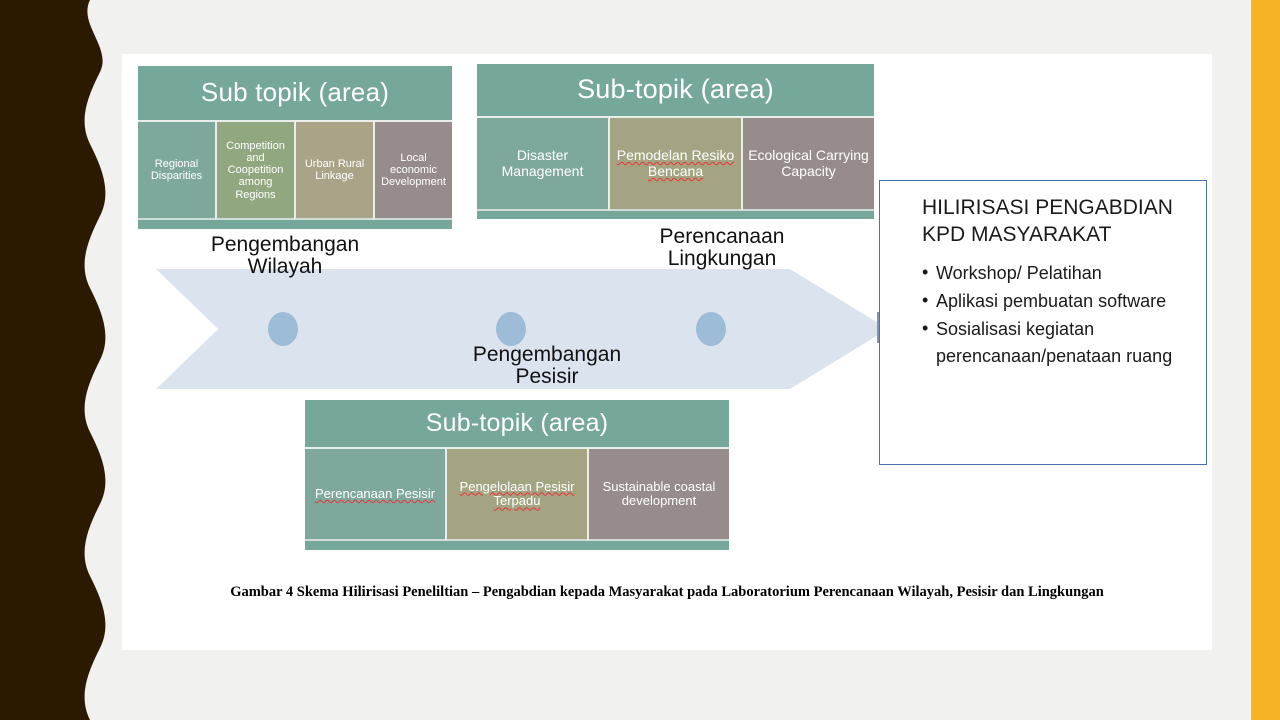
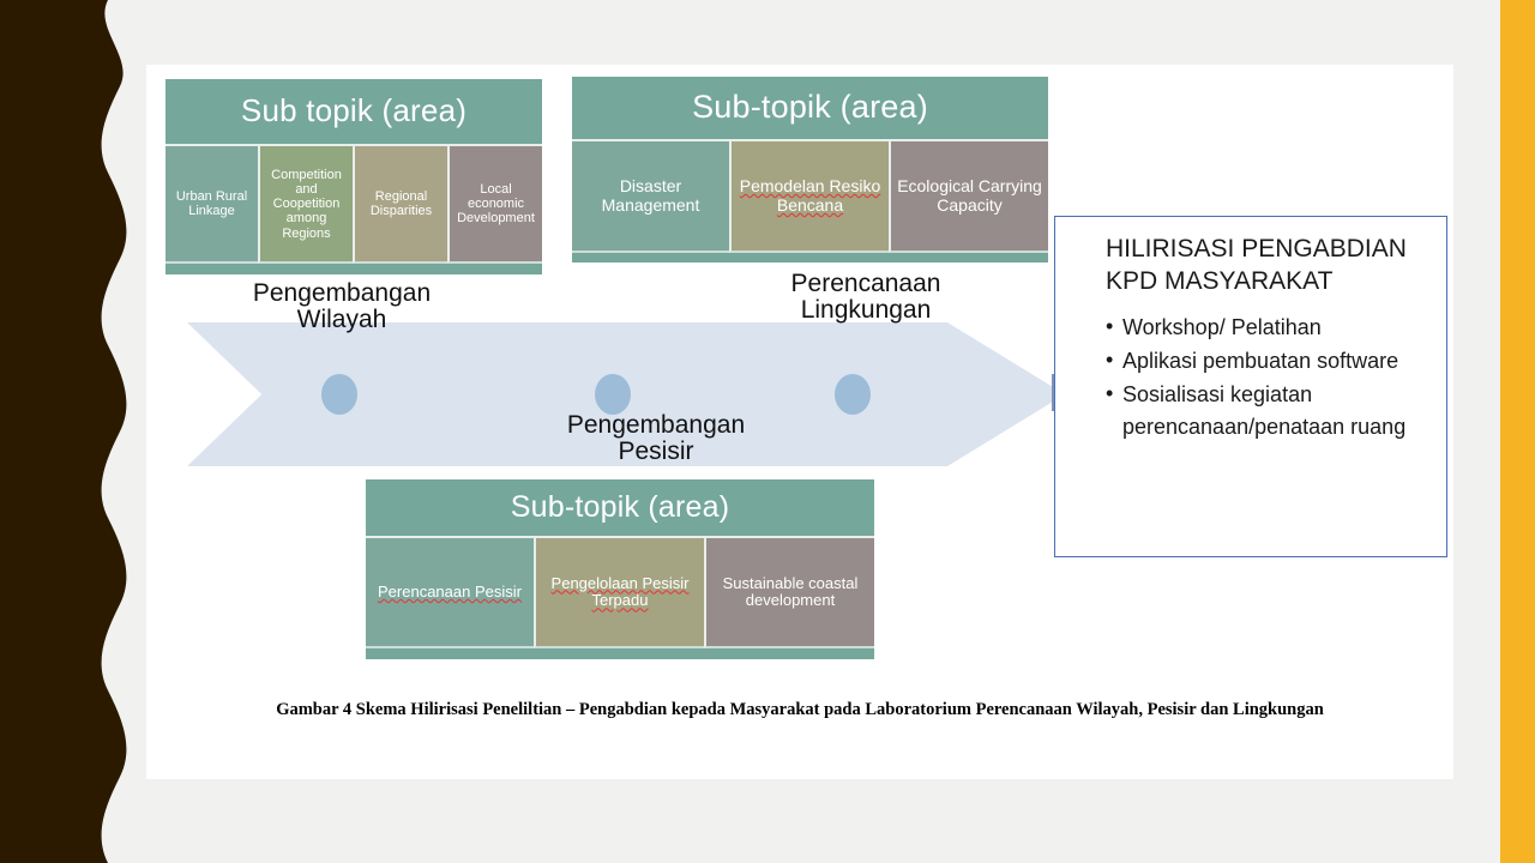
  Sub topik (area)
- Regional Disparities
+ Urban Rural Linkage
  Competition and Coopetition among Regions
- Urban Rural Linkage
+ Regional Disparities
  Local economic Development
  Sub-topik (area)
  Disaster Management
  Pemodelan Resiko Bencana
  Ecological Carrying Capacity
  Sub-topik (area)
  Perencanaan Pesisir
  Pengelolaan Pesisir Terpadu
  Sustainable coastal development
  Pengembangan
  Wilayah
  Perencanaan
  Lingkungan
  Pengembangan
  Pesisir
  HILIRISASI PENGABDIAN KPD MASYARAKAT
  Workshop/ Pelatihan
  Aplikasi pembuatan software
  Sosialisasi kegiatan perencanaan/penataan ruang
  Gambar 4 Skema Hilirisasi Peneliltian – Pengabdian kepada Masyarakat pada Laboratorium Perencanaan Wilayah, Pesisir dan Lingkungan
